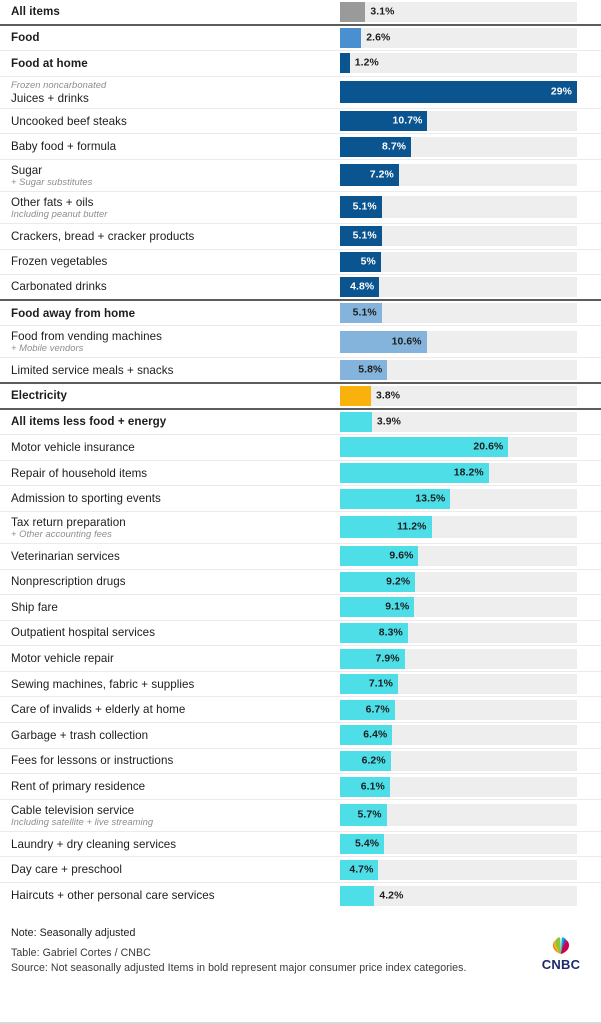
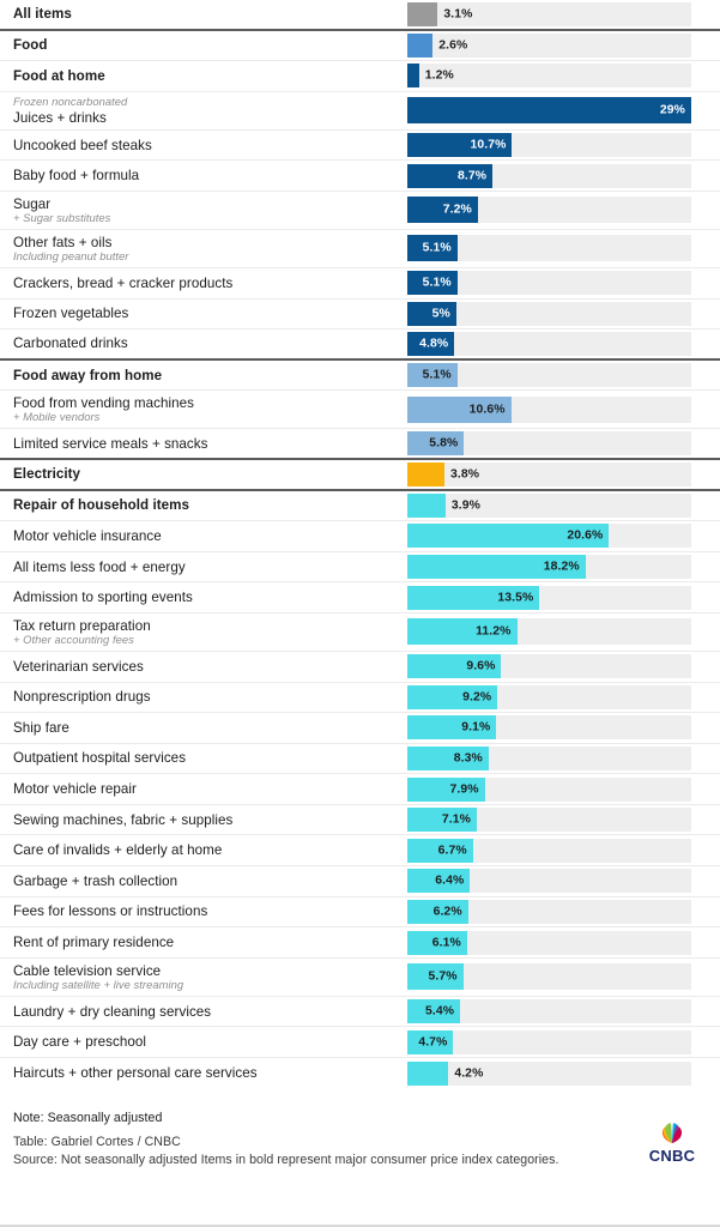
  All items
  3.1%
  Food
  2.6%
  Food at home
  1.2%
  Frozen noncarbonated
  Juices + drinks
  29%
  Uncooked beef steaks
  10.7%
  Baby food + formula
  8.7%
  Sugar
  + Sugar substitutes
  7.2%
  Other fats + oils
  Including peanut butter
  5.1%
  Crackers, bread + cracker products
  5.1%
  Frozen vegetables
  5%
  Carbonated drinks
  4.8%
  Food away from home
  5.1%
  Food from vending machines
  + Mobile vendors
  10.6%
  Limited service meals + snacks
  5.8%
  Electricity
  3.8%
- All items less food + energy
+ Repair of household items
  3.9%
  Motor vehicle insurance
  20.6%
- Repair of household items
+ All items less food + energy
  18.2%
  Admission to sporting events
  13.5%
  Tax return preparation
  + Other accounting fees
  11.2%
  Veterinarian services
  9.6%
  Nonprescription drugs
  9.2%
  Ship fare
  9.1%
  Outpatient hospital services
  8.3%
  Motor vehicle repair
  7.9%
  Sewing machines, fabric + supplies
  7.1%
  Care of invalids + elderly at home
  6.7%
  Garbage + trash collection
  6.4%
  Fees for lessons or instructions
  6.2%
  Rent of primary residence
  6.1%
  Cable television service
  Including satellite + live streaming
  5.7%
  Laundry + dry cleaning services
  5.4%
  Day care + preschool
  4.7%
  Haircuts + other personal care services
  4.2%
  Note: Seasonally adjusted
  Table: Gabriel Cortes / CNBC
  Source: Not seasonally adjusted Items in bold represent major consumer price index categories.
  CNBC
